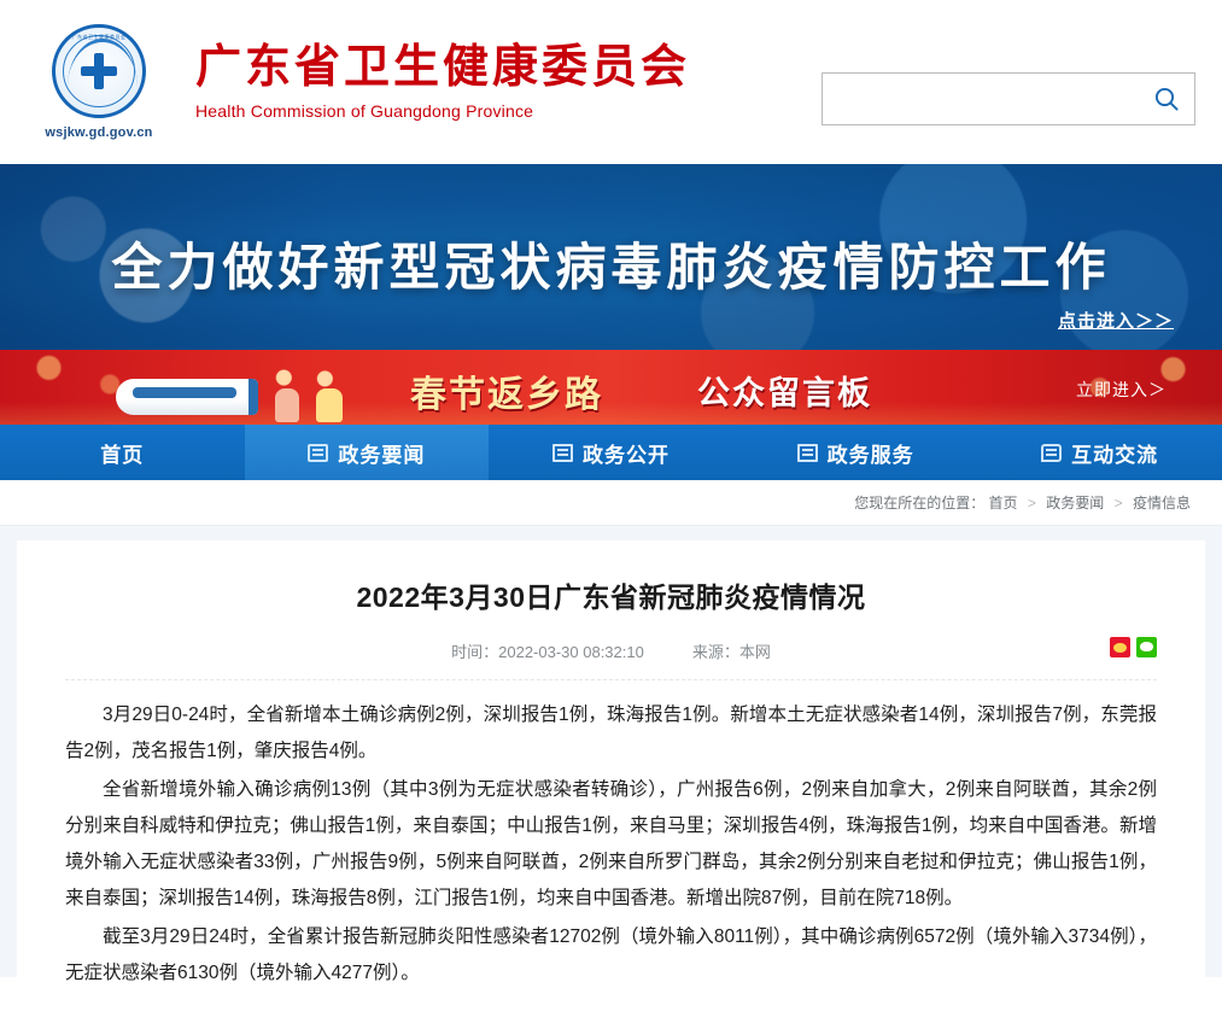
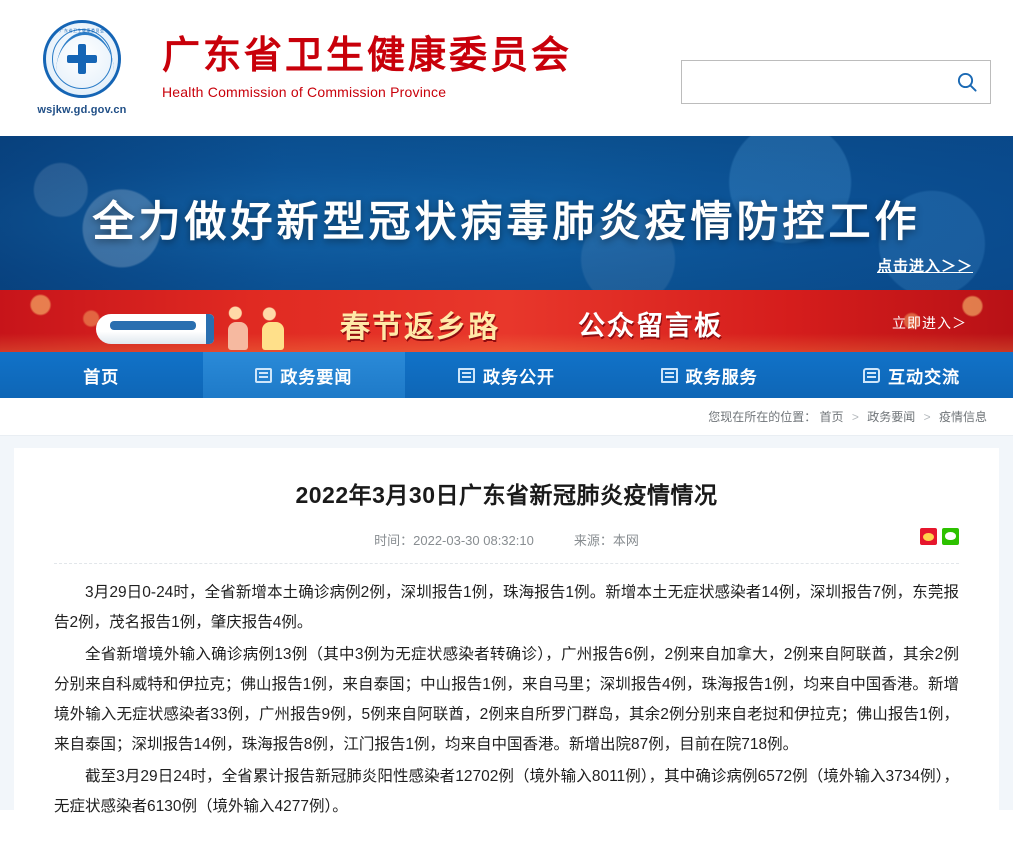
  wsjkw.gd.gov.cn
  广东省卫生健康委员会
- Health Commission of Guangdong Province
+ Health Commission of Commission Province
  全力做好新型冠状病毒肺炎疫情防控工作
  点击进入＞＞
  春节返乡路
  公众留言板
  立即进入＞
  首页
  政务要闻
  政务公开
  政务服务
  互动交流
  您现在所在的位置： 首页 > 政务要闻 > 疫情信息
  2022年3月30日广东省新冠肺炎疫情情况
  时间：2022-03-30 08:32:10
  来源：本网
  3月29日0-24时，全省新增本土确诊病例2例，深圳报告1例，珠海报告1例。新增本土无症状感染者14例，深圳报告7例，东莞报告2例，茂名报告1例，肇庆报告4例。
  全省新增境外输入确诊病例13例（其中3例为无症状感染者转确诊），广州报告6例，2例来自加拿大，2例来自阿联酋，其余2例分别来自科威特和伊拉克；佛山报告1例，来自泰国；中山报告1例，来自马里；深圳报告4例，珠海报告1例，均来自中国香港。新增境外输入无症状感染者33例，广州报告9例，5例来自阿联酋，2例来自所罗门群岛，其余2例分别来自老挝和伊拉克；佛山报告1例，来自泰国；深圳报告14例，珠海报告8例，江门报告1例，均来自中国香港。新增出院87例，目前在院718例。
  截至3月29日24时，全省累计报告新冠肺炎阳性感染者12702例（境外输入8011例），其中确诊病例6572例（境外输入3734例），无症状感染者6130例（境外输入4277例）。
